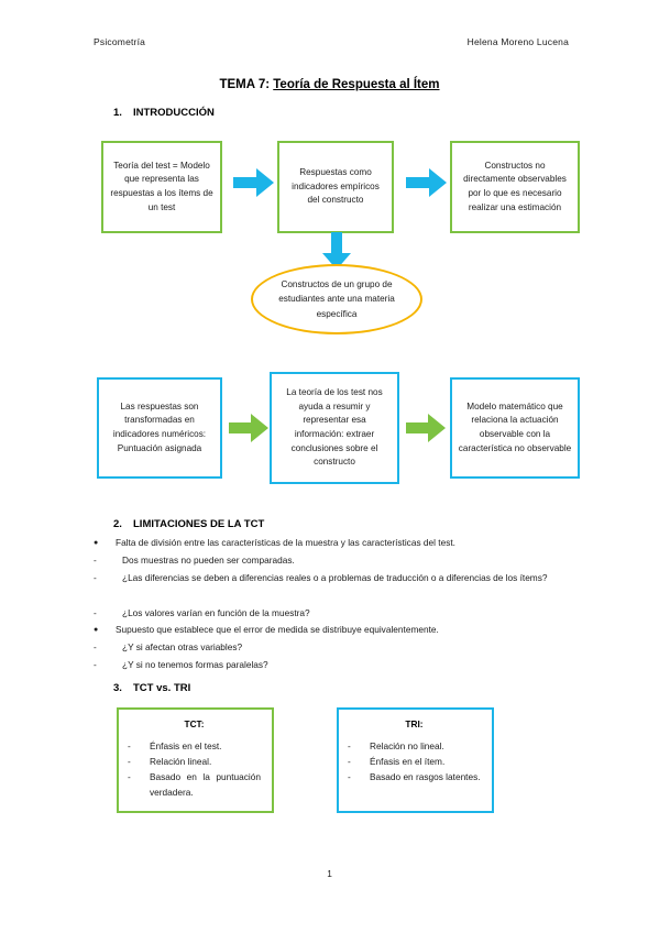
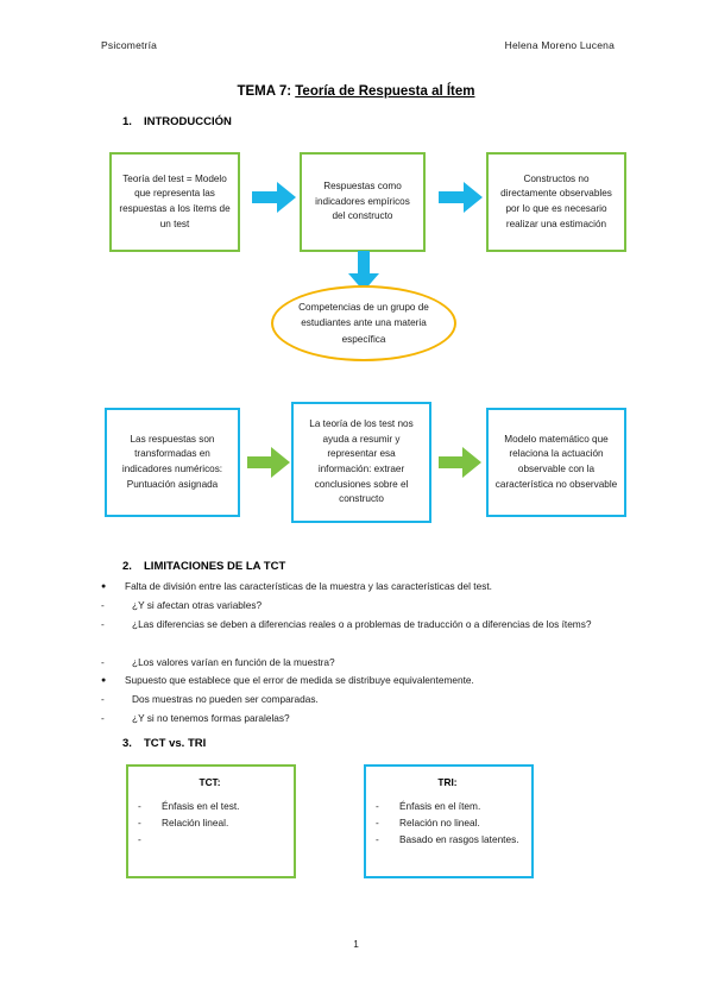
  Psicometría
  Helena Moreno Lucena
  TEMA 7: Teoría de Respuesta al Ítem
  1. INTRODUCCIÓN
  Teoría del test = Modelo que representa las respuestas a los ítems de un test
  Respuestas como indicadores empíricos del constructo
  Constructos no directamente observables por lo que es necesario realizar una estimación
- Constructos de un grupo de estudiantes ante una materia específica
+ Competencias de un grupo de estudiantes ante una materia específica
  Las respuestas son transformadas en indicadores numéricos: Puntuación asignada
  La teoría de los test nos ayuda a resumir y representar esa información: extraer conclusiones sobre el constructo
  Modelo matemático que relaciona la actuación observable con la característica no observable
  2. LIMITACIONES DE LA TCT
  Falta de división entre las características de la muestra y las características del test.
  -
- Dos muestras no pueden ser comparadas.
+ ¿Y si afectan otras variables?
  -
  ¿Las diferencias se deben a diferencias reales o a problemas de traducción o a diferencias de los ítems?
  -
  ¿Los valores varían en función de la muestra?
  Supuesto que establece que el error de medida se distribuye equivalentemente.
  -
- ¿Y si afectan otras variables?
+ Dos muestras no pueden ser comparadas.
  -
  ¿Y si no tenemos formas paralelas?
  3. TCT vs. TRI
  TCT:
  -
  Énfasis en el test.
  -
  Relación lineal.
  -
- Basado en la puntuación verdadera.
  TRI:
  -
- Relación no lineal.
+ Énfasis en el ítem.
  -
- Énfasis en el ítem.
+ Relación no lineal.
  -
  Basado en rasgos latentes.
  1
